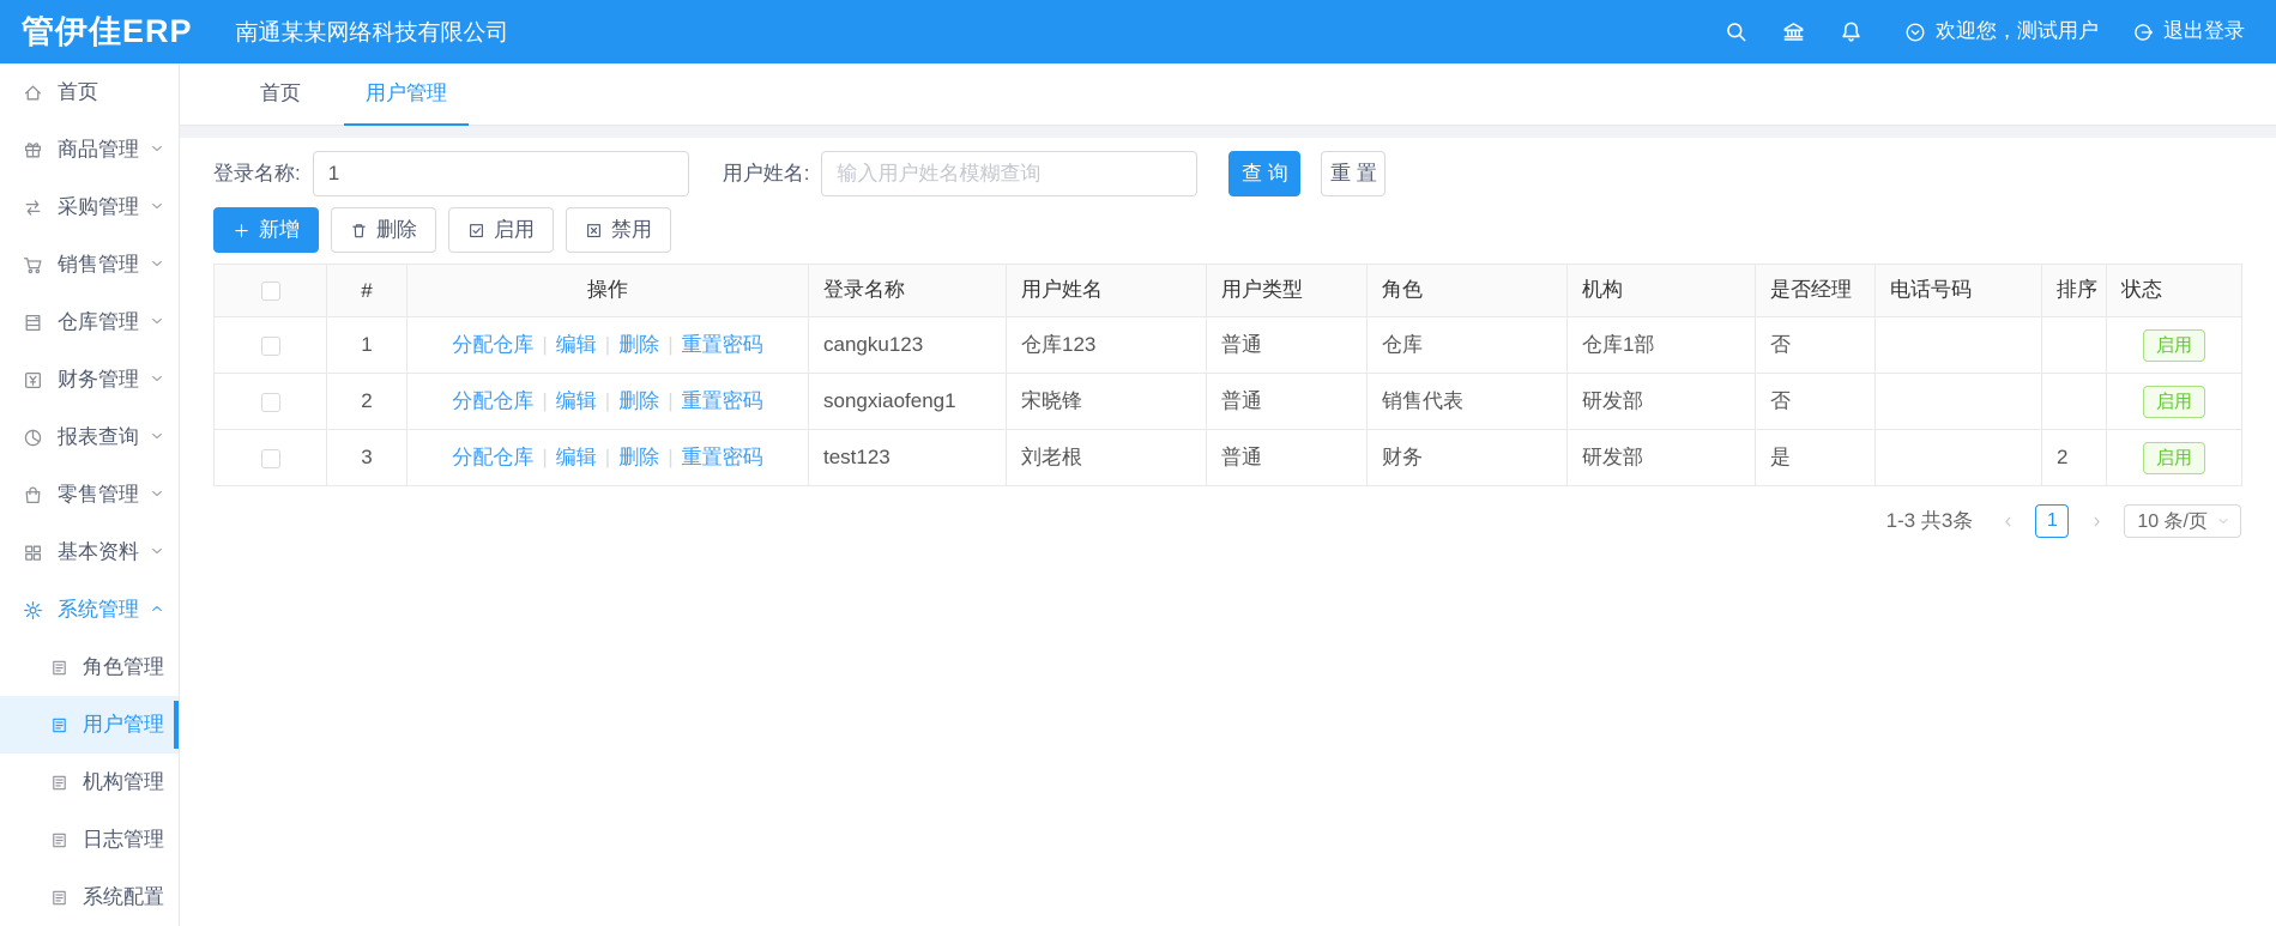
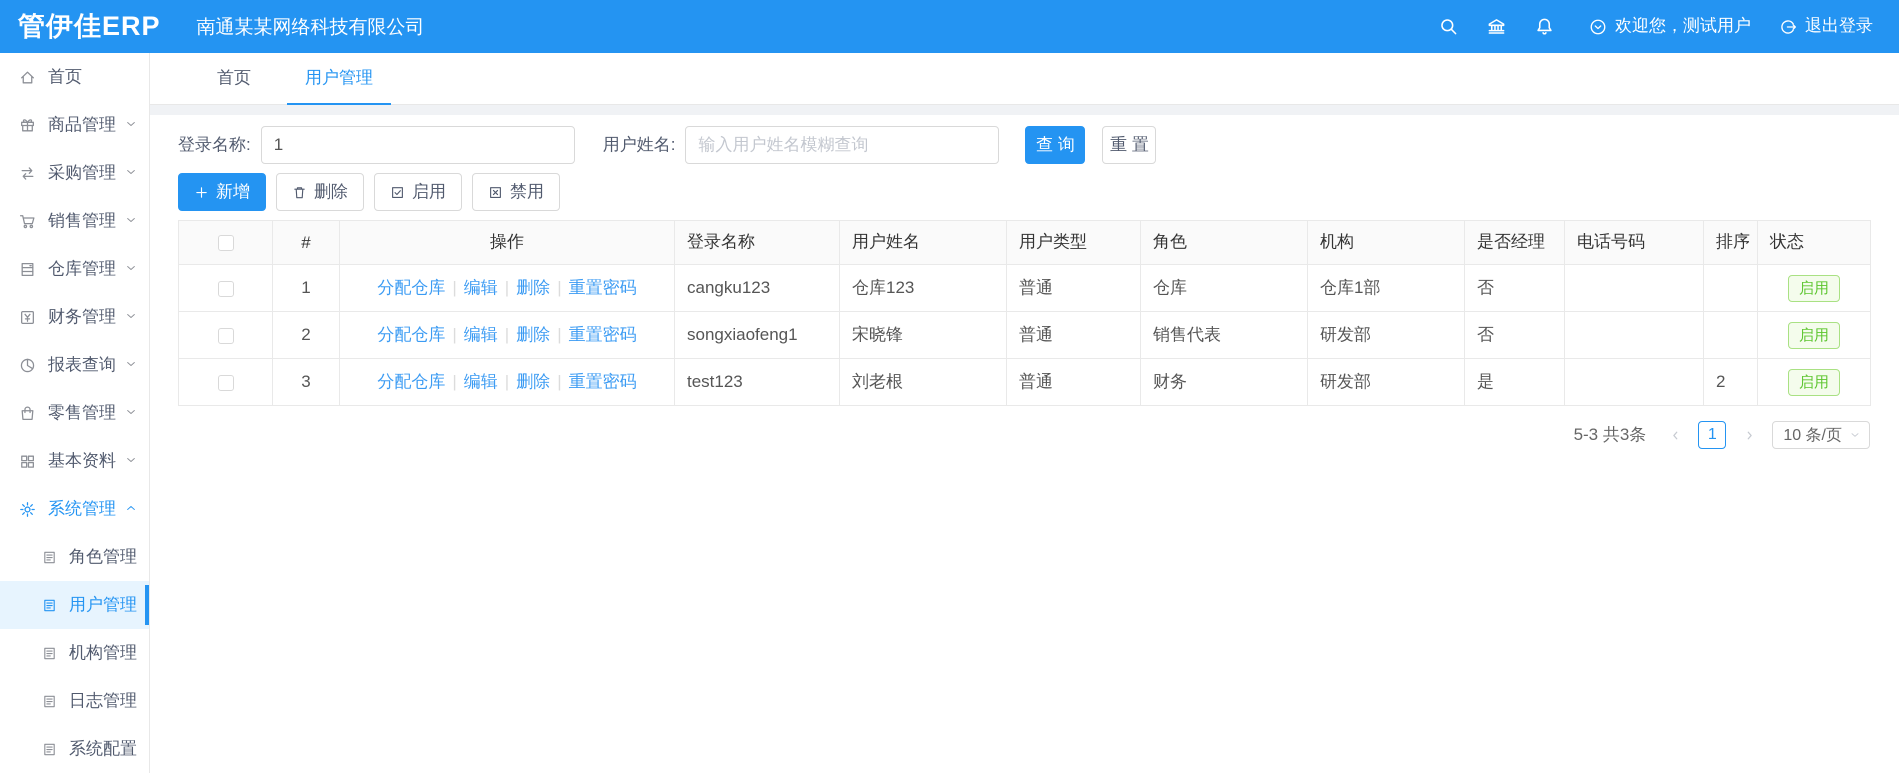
  管伊佳ERP
  南通某某网络科技有限公司
  欢迎您，测试用户
  退出登录
  首页
  商品管理
  采购管理
  销售管理
  仓库管理
  财务管理
  报表查询
  零售管理
  基本资料
  系统管理
  角色管理
  用户管理
  机构管理
  日志管理
  系统配置
  首页
  用户管理
  登录名称:
  1
  用户姓名:
  输入用户姓名模糊查询
  查 询
  重 置
  新增
  删除
  启用
  禁用
  	#	操作	登录名称	用户姓名	用户类型	角色	机构	是否经理	电话号码	排序	状态
  	1	分配仓库 | 编辑 | 删除 | 重置密码	cangku123	仓库123	普通	仓库	仓库1部	否			启用
  	2	分配仓库 | 编辑 | 删除 | 重置密码	songxiaofeng1	宋晓锋	普通	销售代表	研发部	否			启用
  	3	分配仓库 | 编辑 | 删除 | 重置密码	test123	刘老根	普通	财务	研发部	是		2	启用
- 1-3 共3条
+ 5-3 共3条
  1
  10 条/页
